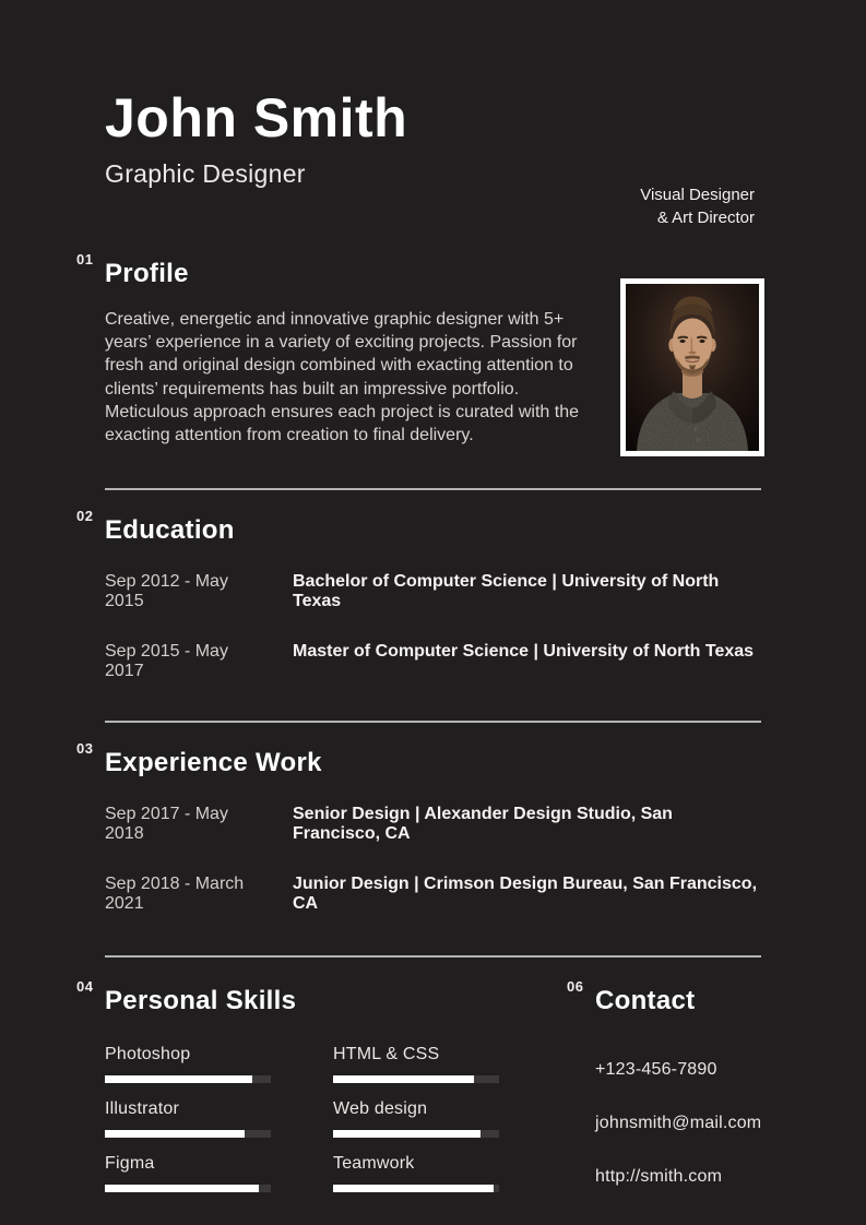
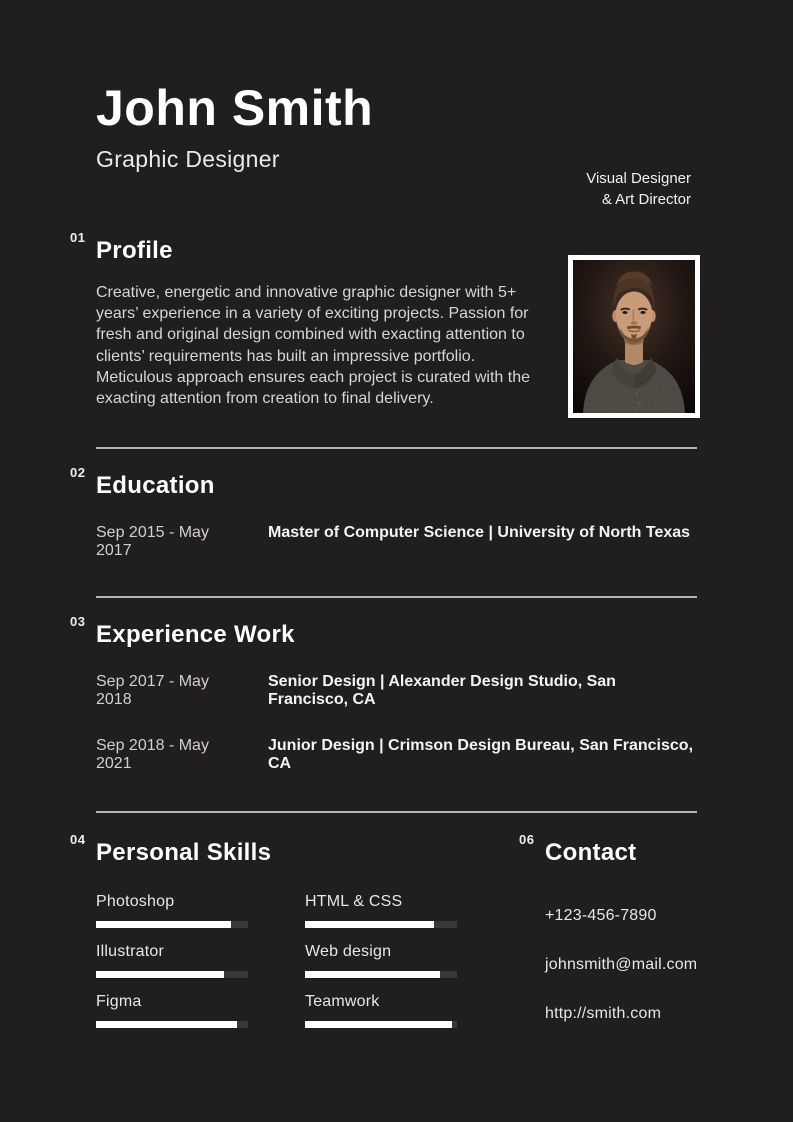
  John Smith
  Graphic Designer
  01
  Profile
  Creative, energetic and innovative graphic designer with 5+ years’ experience in a variety of exciting projects. Passion for fresh and original design combined with exacting attention to clients’ requirements has built an impressive portfolio. Meticulous approach ensures each project is curated with the exacting attention from creation to final delivery.
  02
  Education
- Sep 2012 - May 2015
- Bachelor of Computer Science | University of North Texas
  Sep 2015 - May 2017
  Master of Computer Science | University of North Texas
  03
  Experience Work
  Sep 2017 - May 2018
  Senior Design | Alexander Design Studio, San Francisco, CA
- Sep 2018 - March 2021
+ Sep 2018 - May 2021
  Junior Design | Crimson Design Bureau, San Francisco, CA
  04
  Personal Skills
  Photoshop
  HTML & CSS
  Illustrator
  Web design
  Figma
  Teamwork
  06
  Contact
  +123-456-7890
  johnsmith@mail.com
  http://smith.com
  Visual Designer
  & Art Director
